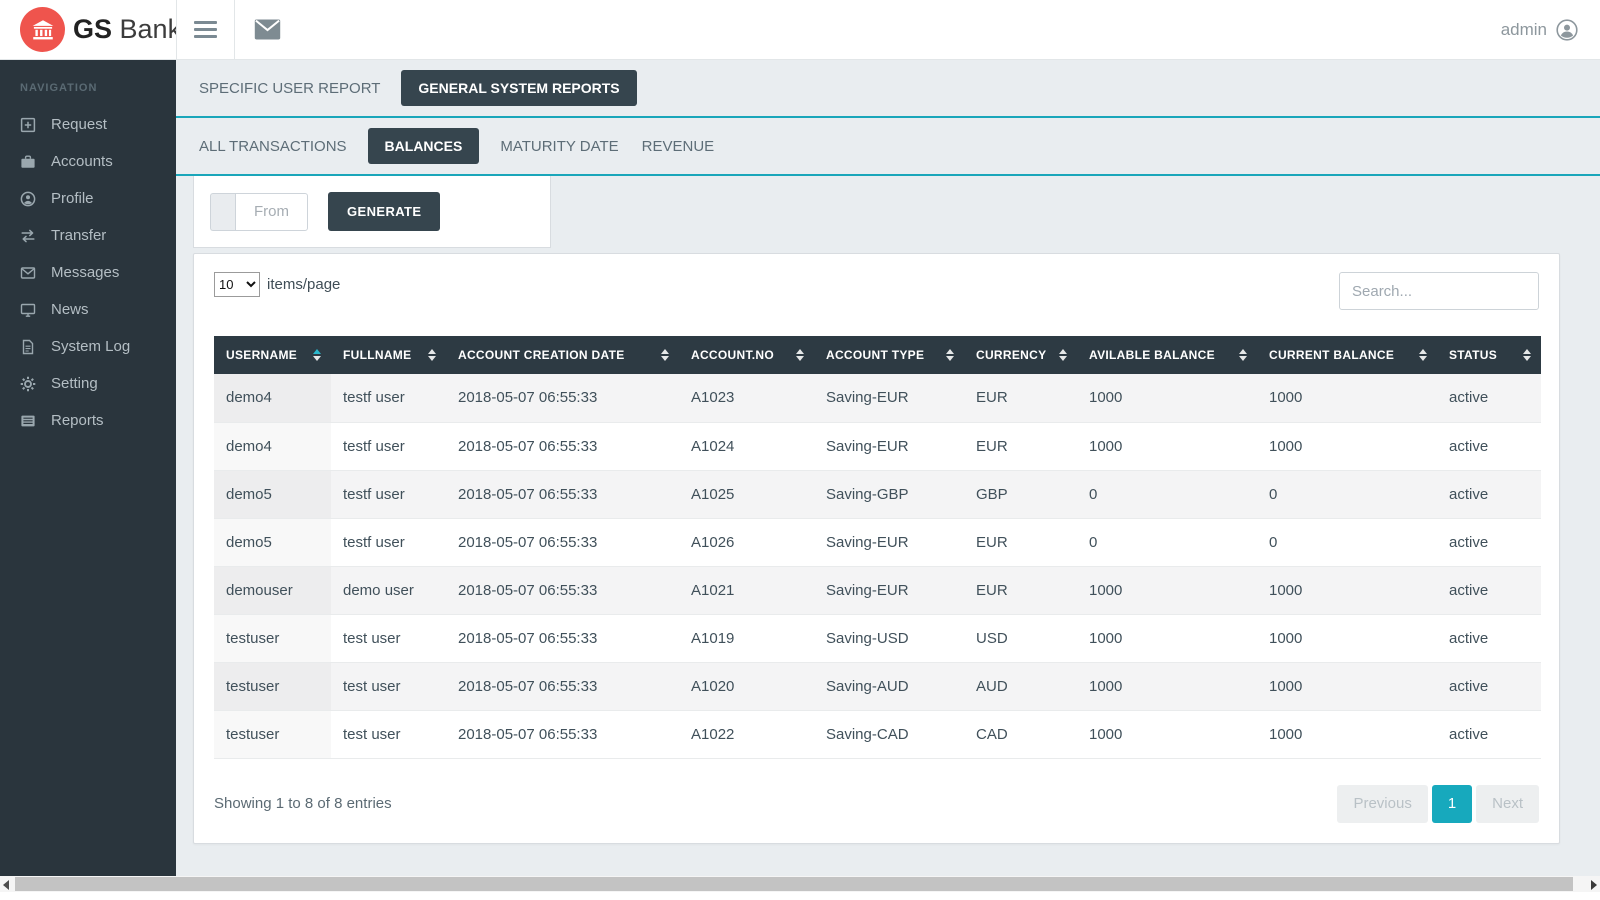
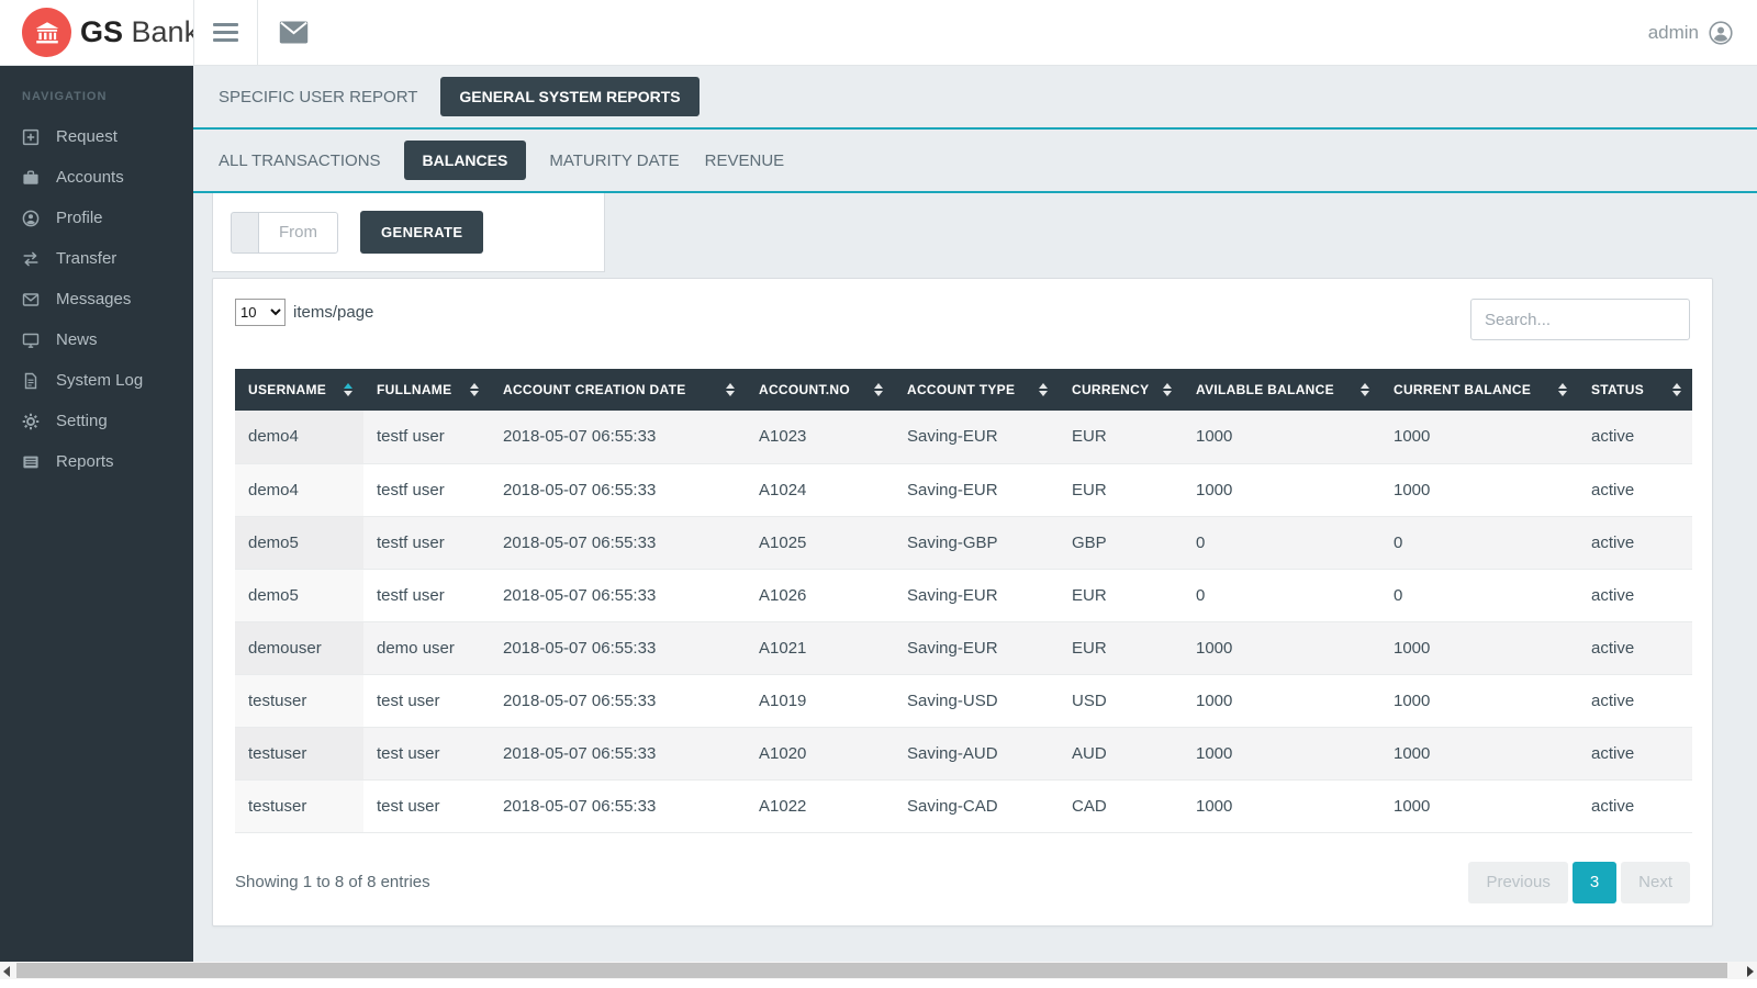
  GS Bank
  admin
  NAVIGATION
  Request
  Accounts
  Profile
  Transfer
  Messages
  News
  System Log
  Setting
  Reports
  SPECIFIC USER REPORT
  GENERAL SYSTEM REPORTS
  ALL TRANSACTIONS
  BALANCES
  MATURITY DATE
  REVENUE
  From
  GENERATE
  10
  items/page
  Search...
  USERNAME	FULLNAME	ACCOUNT CREATION DATE	ACCOUNT.NO	ACCOUNT TYPE	CURRENCY	AVILABLE BALANCE	CURRENT BALANCE	STATUS
  demo4	testf user	2018-05-07 06:55:33	A1023	Saving-EUR	EUR	1000	1000	active
  demo4	testf user	2018-05-07 06:55:33	A1024	Saving-EUR	EUR	1000	1000	active
  demo5	testf user	2018-05-07 06:55:33	A1025	Saving-GBP	GBP	0	0	active
  demo5	testf user	2018-05-07 06:55:33	A1026	Saving-EUR	EUR	0	0	active
  demouser	demo user	2018-05-07 06:55:33	A1021	Saving-EUR	EUR	1000	1000	active
  testuser	test user	2018-05-07 06:55:33	A1019	Saving-USD	USD	1000	1000	active
  testuser	test user	2018-05-07 06:55:33	A1020	Saving-AUD	AUD	1000	1000	active
  testuser	test user	2018-05-07 06:55:33	A1022	Saving-CAD	CAD	1000	1000	active
  Showing 1 to 8 of 8 entries
  Previous
- 1
+ 3
  Next
